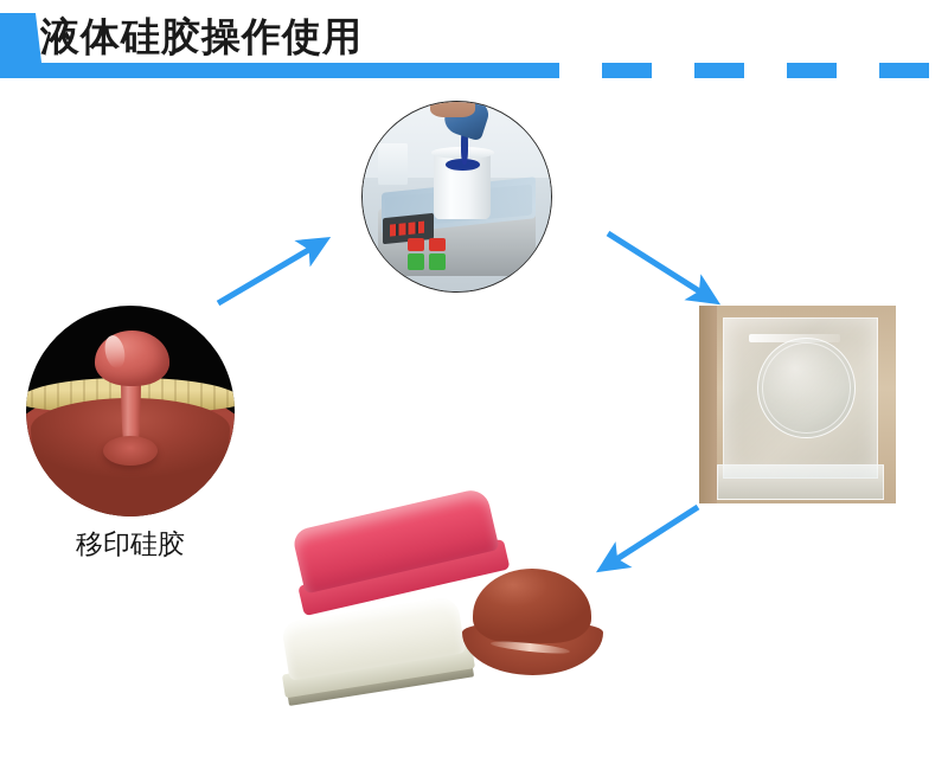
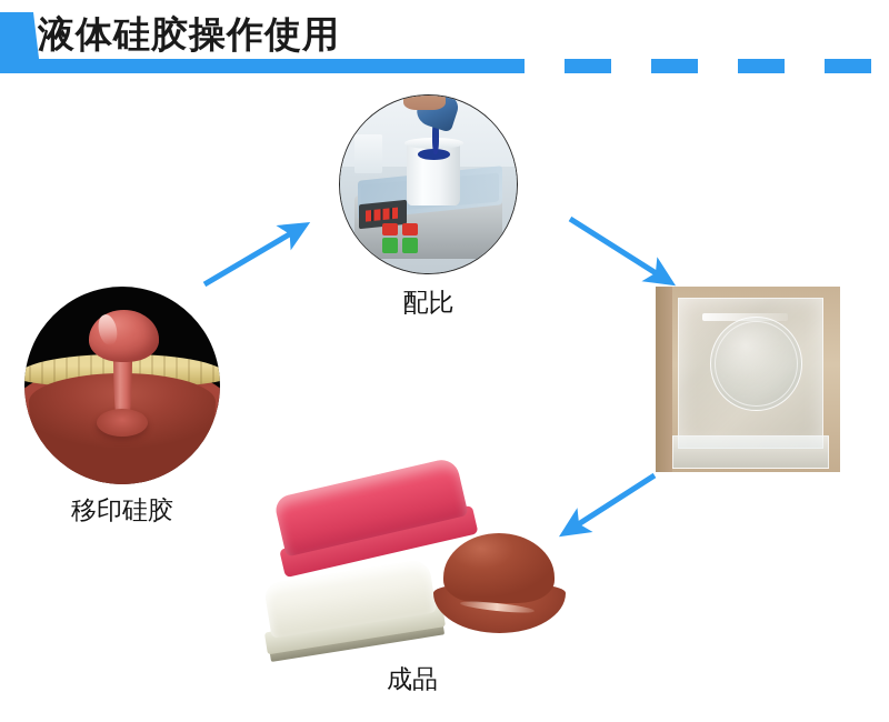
  液体硅胶操作使用
  移印硅胶
+ 配比
+ 成品
